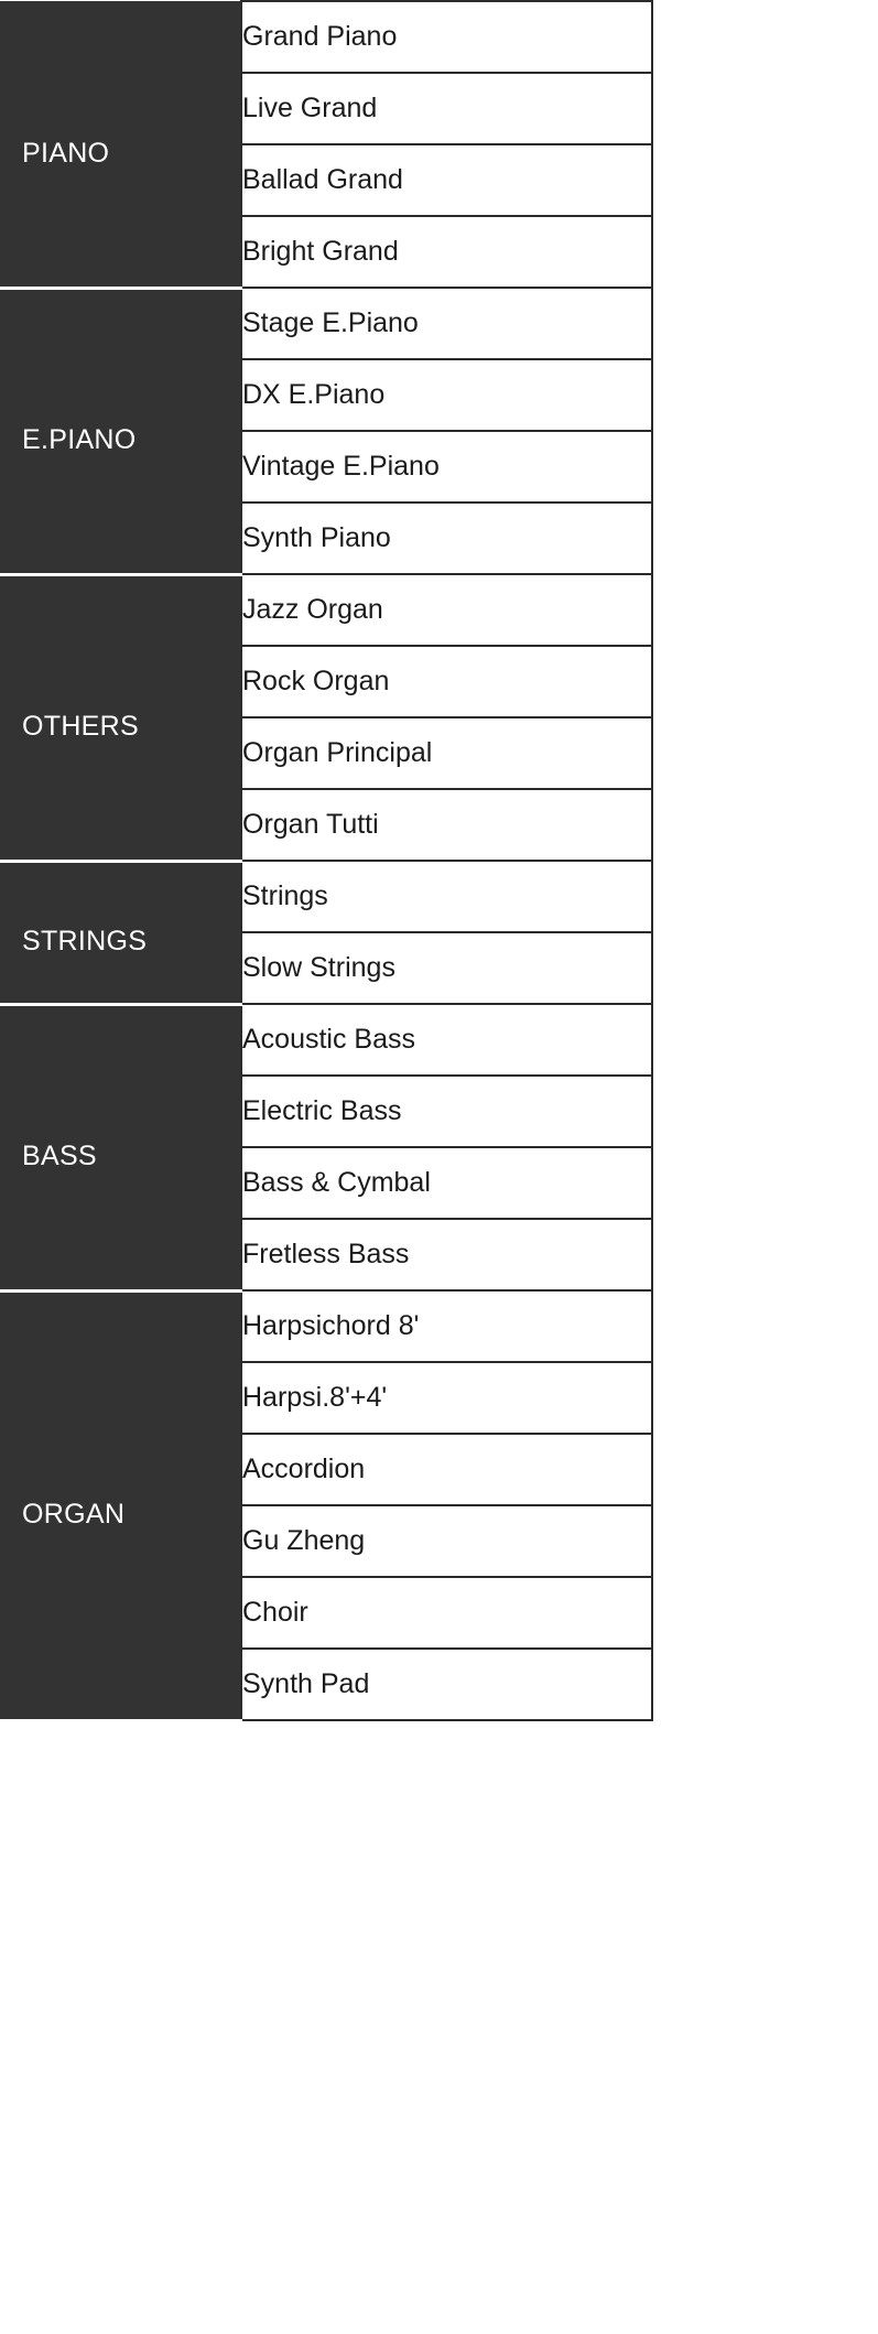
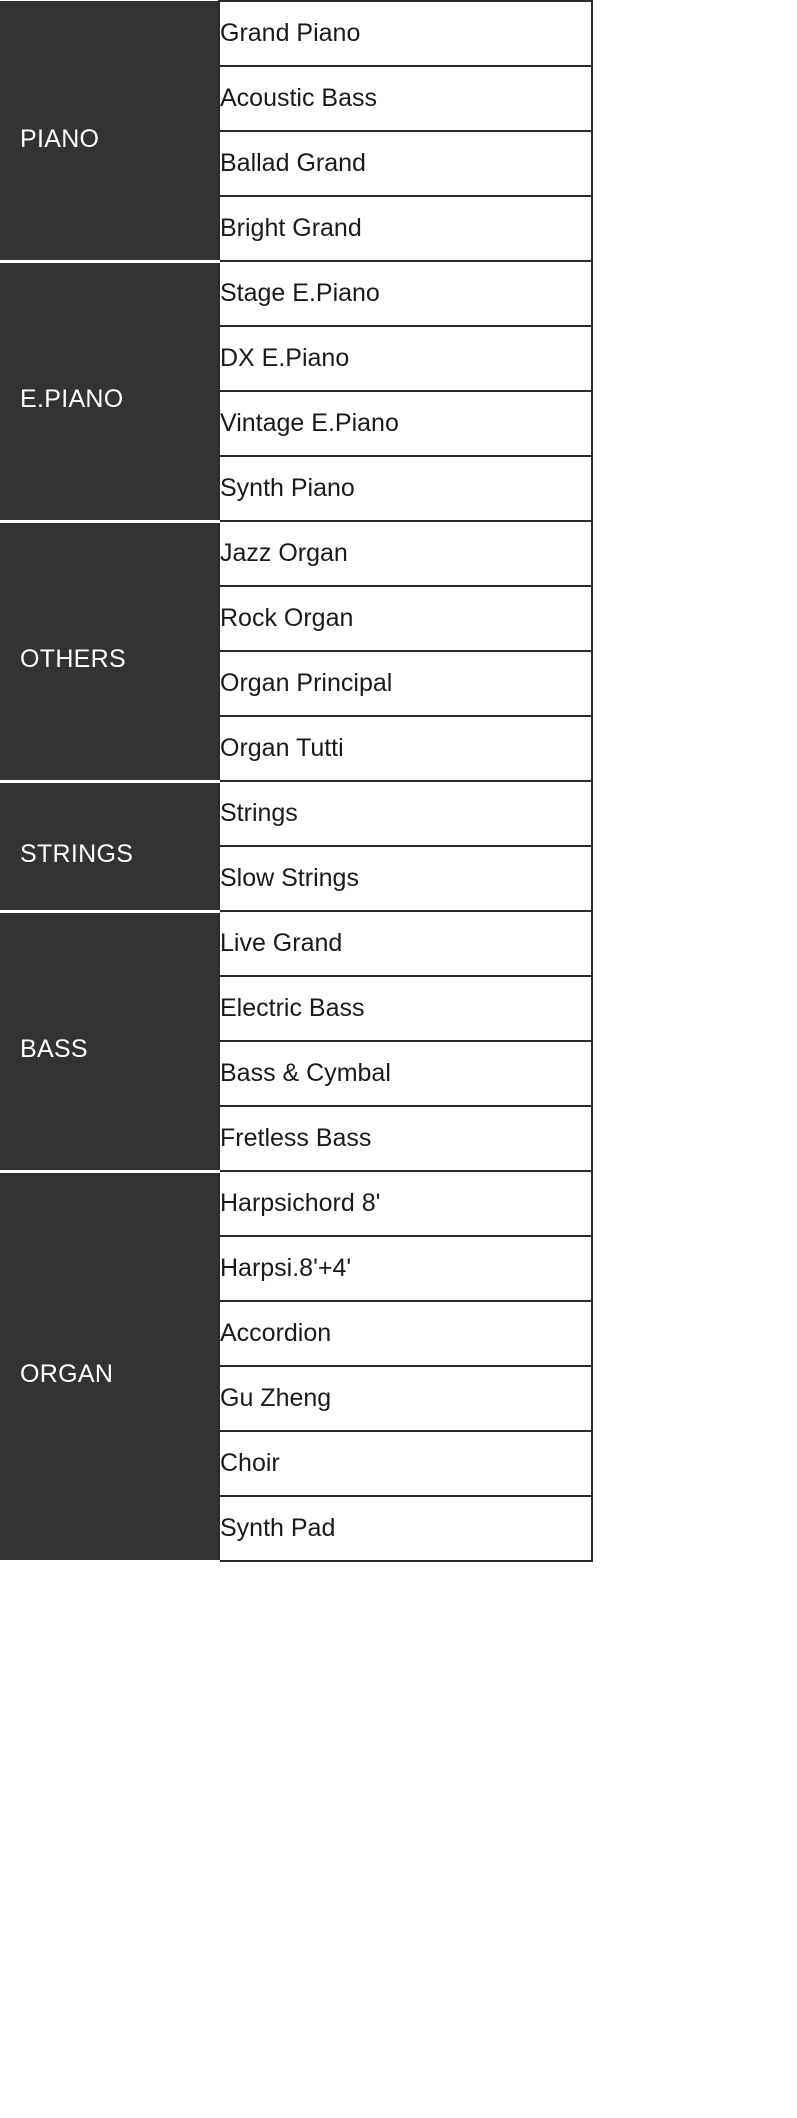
  PIANO	Grand Piano
- Live Grand
+ Acoustic Bass
  Ballad Grand
  Bright Grand
  E.PIANO	Stage E.Piano
  DX E.Piano
  Vintage E.Piano
  Synth Piano
  OTHERS	Jazz Organ
  Rock Organ
  Organ Principal
  Organ Tutti
  STRINGS	Strings
  Slow Strings
- BASS	Acoustic Bass
+ BASS	Live Grand
  Electric Bass
  Bass & Cymbal
  Fretless Bass
  ORGAN	Harpsichord 8'
  Harpsi.8'+4'
  Accordion
  Gu Zheng
  Choir
  Synth Pad
